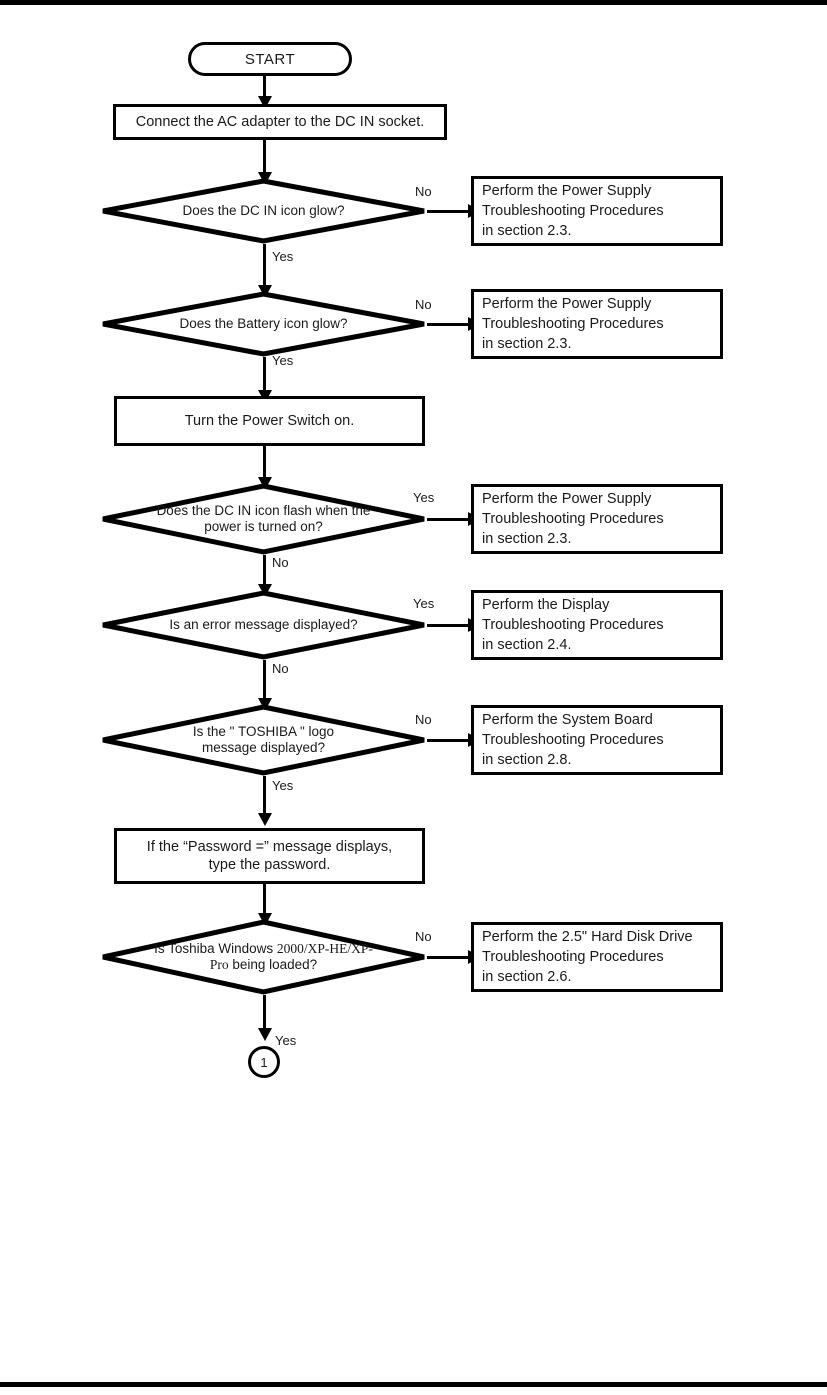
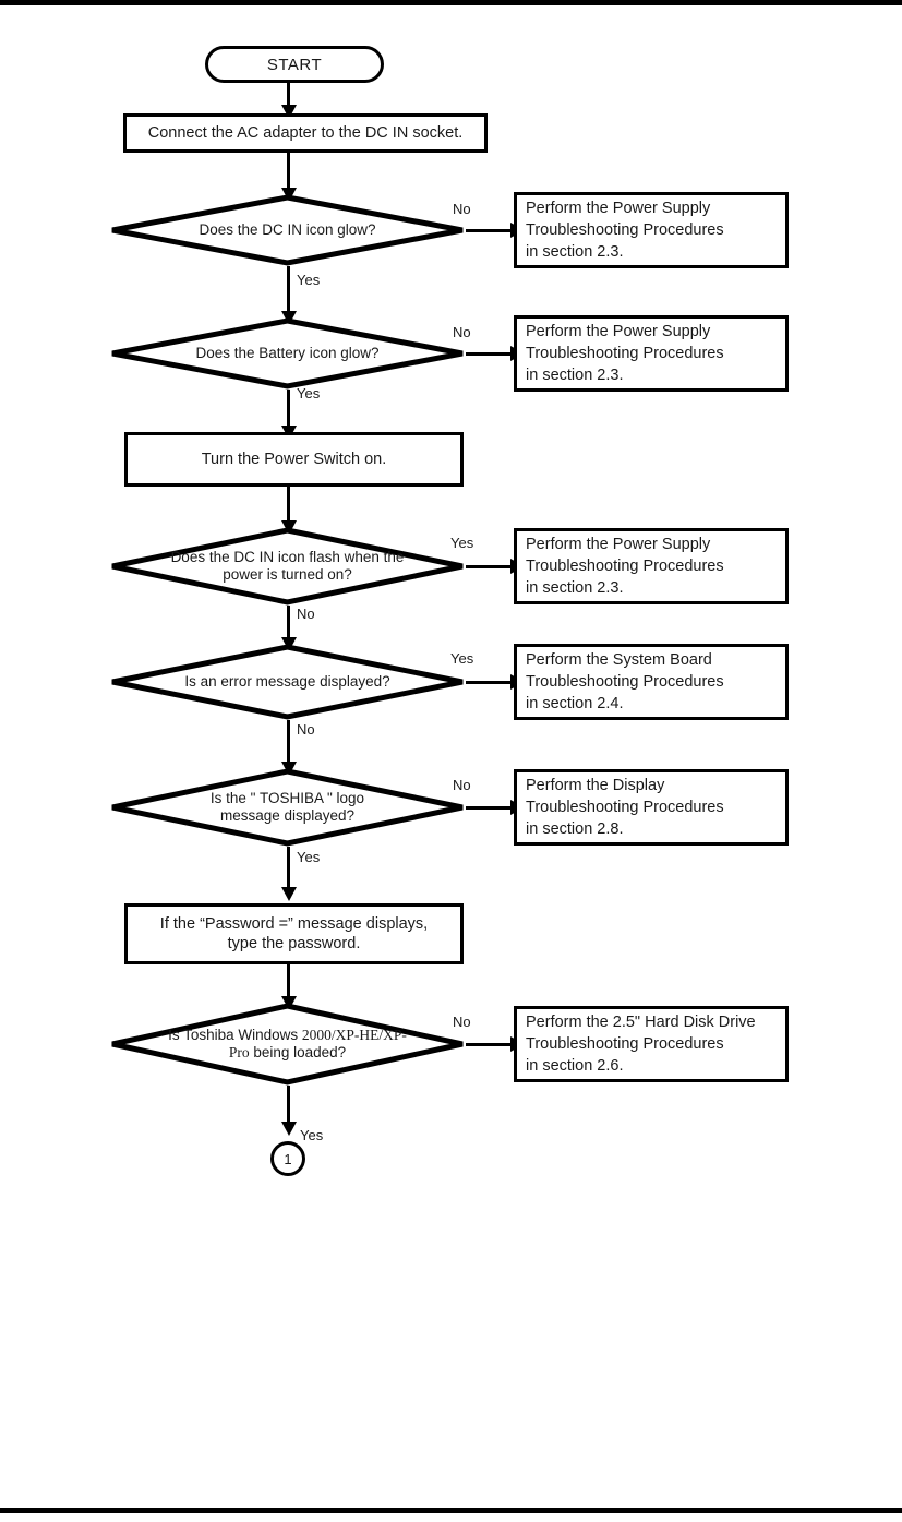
  START
  Connect the AC adapter to the DC IN socket.
  Does the DC IN icon glow?
  No
  Perform the Power Supply
  Troubleshooting Procedures
  in section 2.3.
  Yes
  Does the Battery icon glow?
  No
  Perform the Power Supply
  Troubleshooting Procedures
  in section 2.3.
  Yes
  Turn the Power Switch on.
  Does the DC IN icon flash when the
  power is turned on?
  Yes
  Perform the Power Supply
  Troubleshooting Procedures
  in section 2.3.
  No
  Is an error message displayed?
  Yes
- Perform the Display
+ Perform the System Board
  Troubleshooting Procedures
  in section 2.4.
  No
  Is the " TOSHIBA " logo
  message displayed?
  No
- Perform the System Board
+ Perform the Display
  Troubleshooting Procedures
  in section 2.8.
  Yes
  If the “Password =” message displays,
  type the password.
  Is Toshiba Windows 2000/XP-HE/XP-
  Pro being loaded?
  No
  Perform the 2.5" Hard Disk Drive
  Troubleshooting Procedures
  in section 2.6.
  Yes
  1
